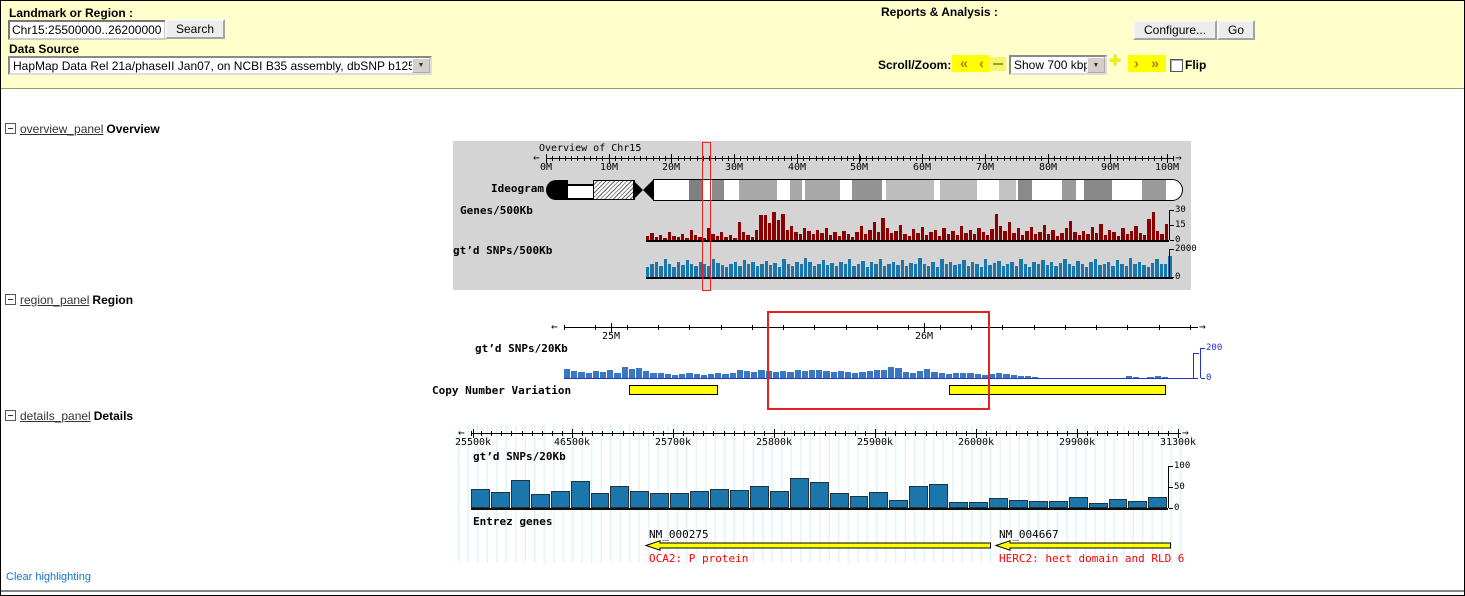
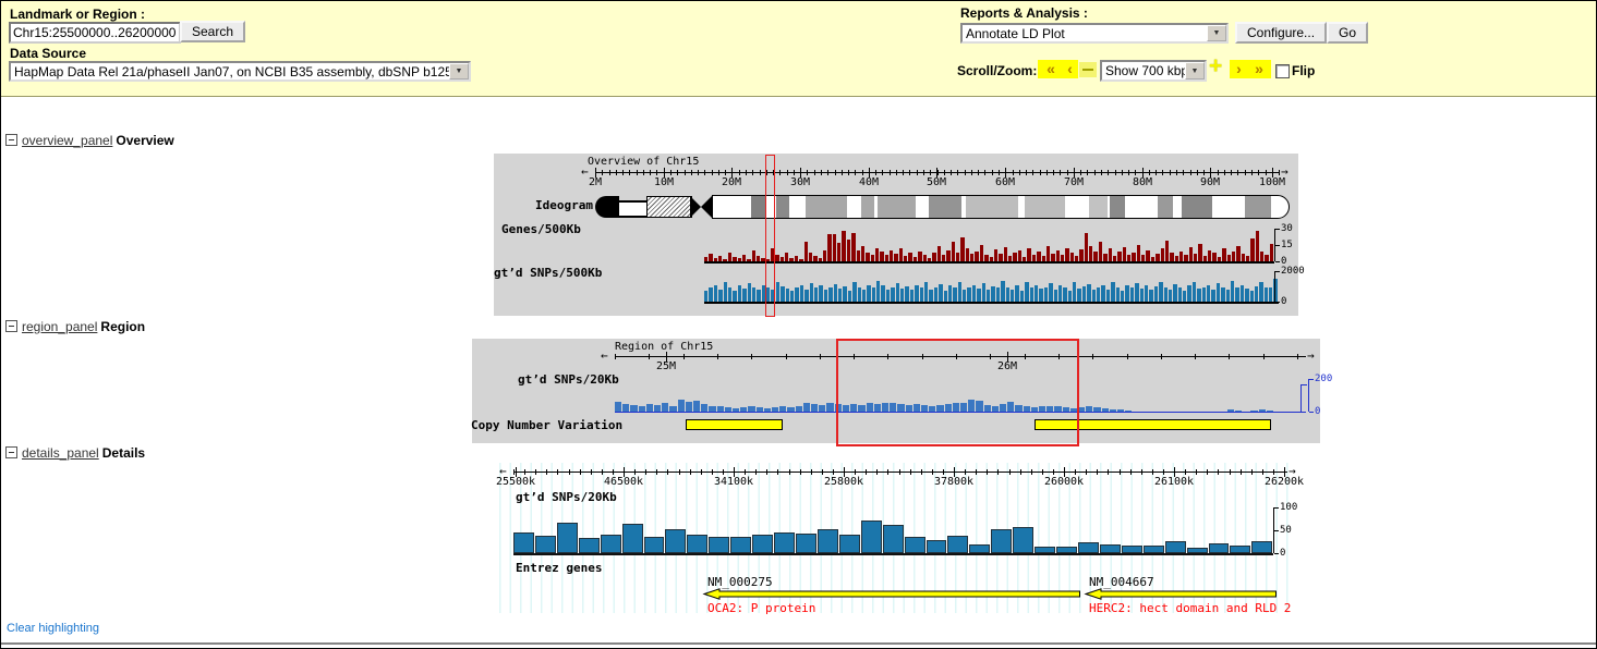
  Landmark or Region :
  Chr15:25500000..26200000
  Search
  Data Source
  HapMap Data Rel 21a/phaseII Jan07, on NCBI B35 assembly, dbSNP b12
  Reports & Analysis :
+ Annotate LD Plot
  Configure...
  Go
  Scroll/Zoom:
  «
  ‹
  Show 700 kb
  +
  ›
  »
  Flip
  overview_panel Overview
  region_panel Region
  details_panel Details
  Overview of Chr15
- 0M
+ 2M
  10M
  20M
  30M
  40M
  50M
  60M
  70M
  80M
  90M
  100M
  ←
  →
  Ideogram
  Genes/500Kb
  30
  15
  0
  gt’d SNPs/500Kb
  2000
  0
+ Region of Chr15
  25M
  26M
  ←
  →
  gt’d SNPs/20Kb
  200
  0
  Copy Number Variation
  25500k
  46500k
- 25700k
+ 34100k
  25800k
- 25900k
+ 37800k
  26000k
- 29900k
+ 26100k
- 31300k
+ 26200k
  ←
  →
  gt’d SNPs/20Kb
  100
  50
  0
  Entrez genes
  Clear highlighting
  NM_000275
  OCA2: P protein
  NM_004667
- HERC2: hect domain and RLD 6
+ HERC2: hect domain and RLD 2
